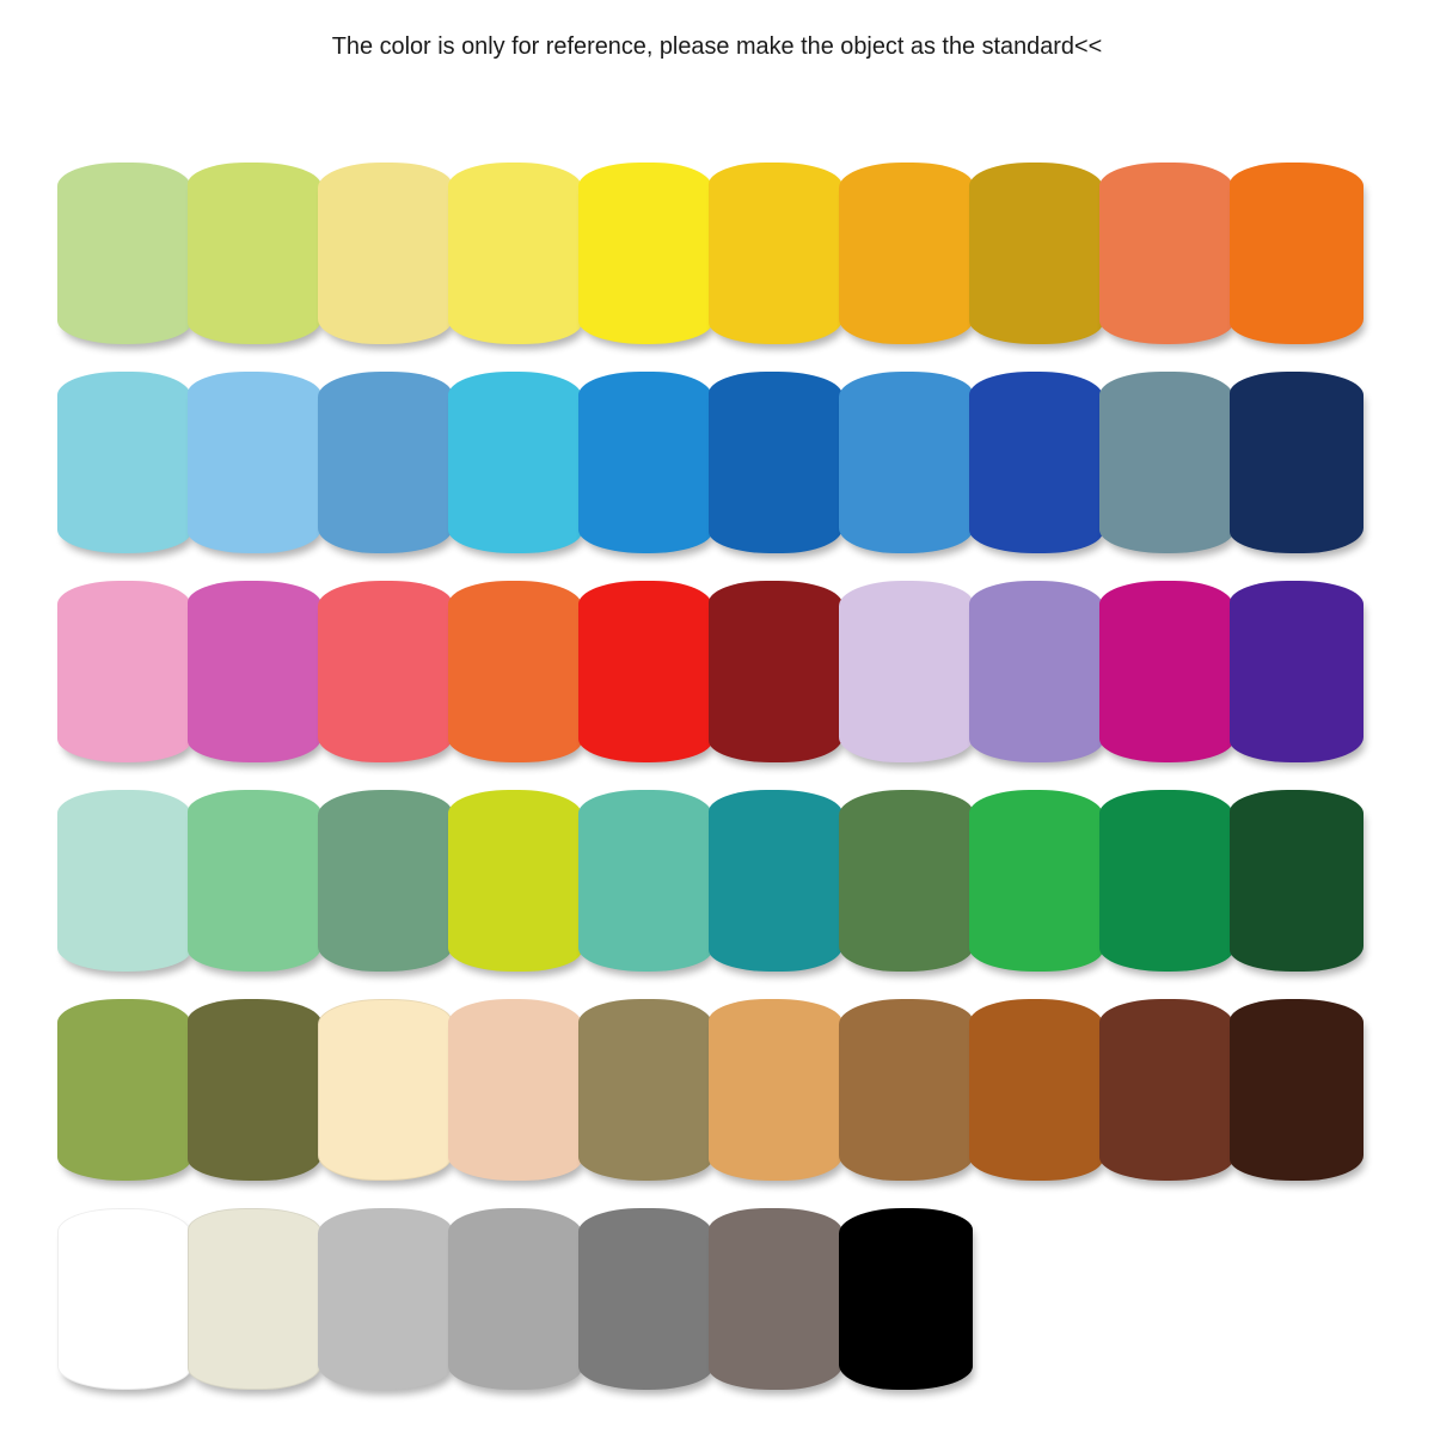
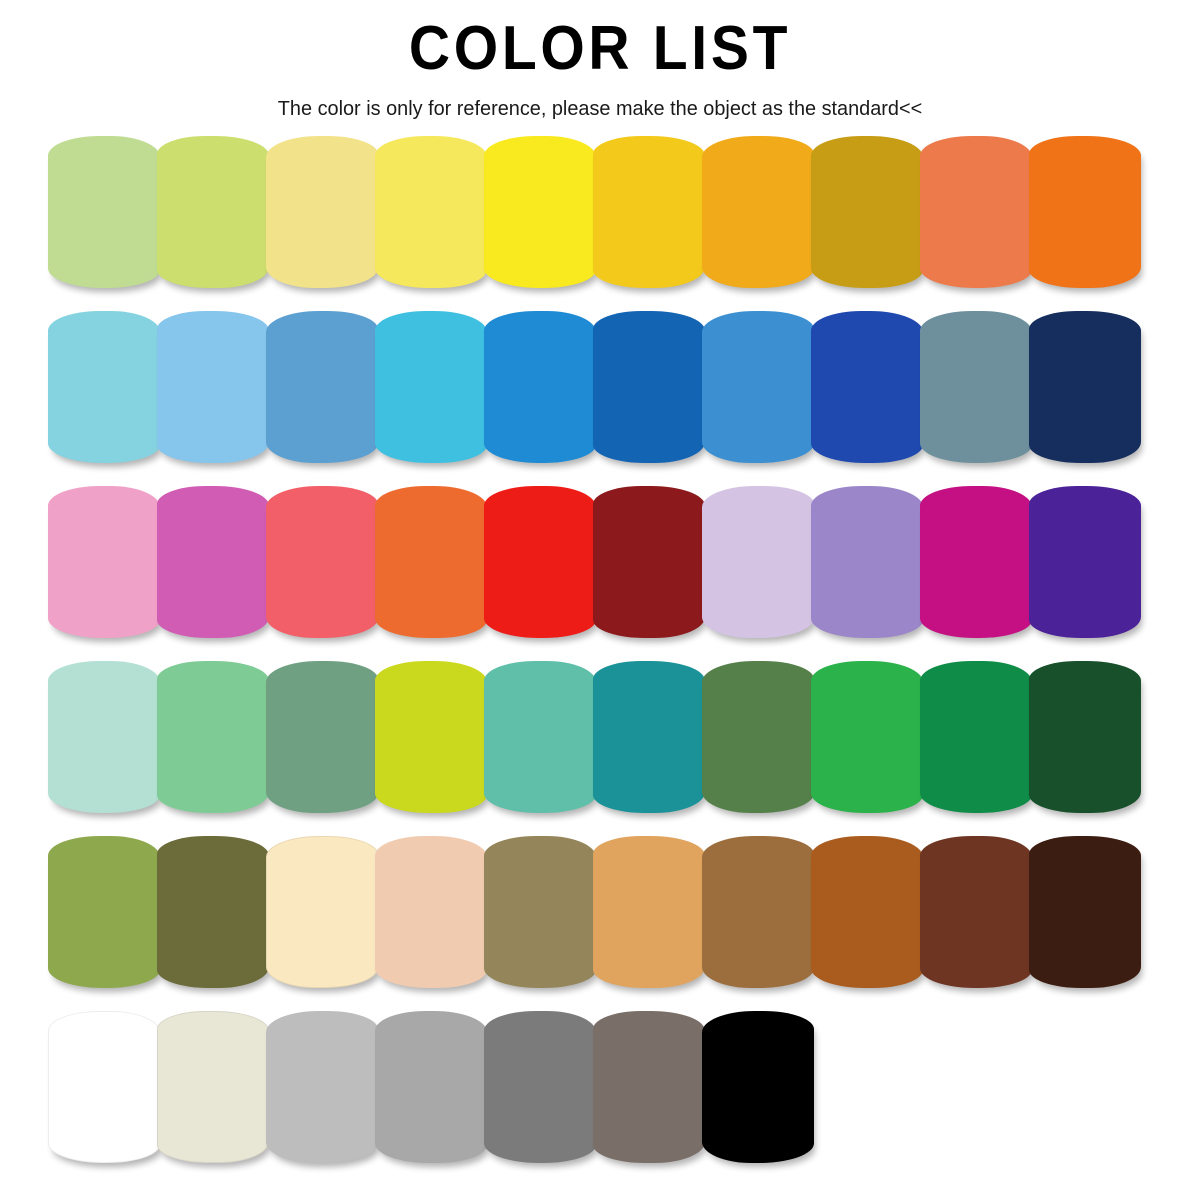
+ COLOR LIST
  The color is only for reference, please make the object as the standard<<
